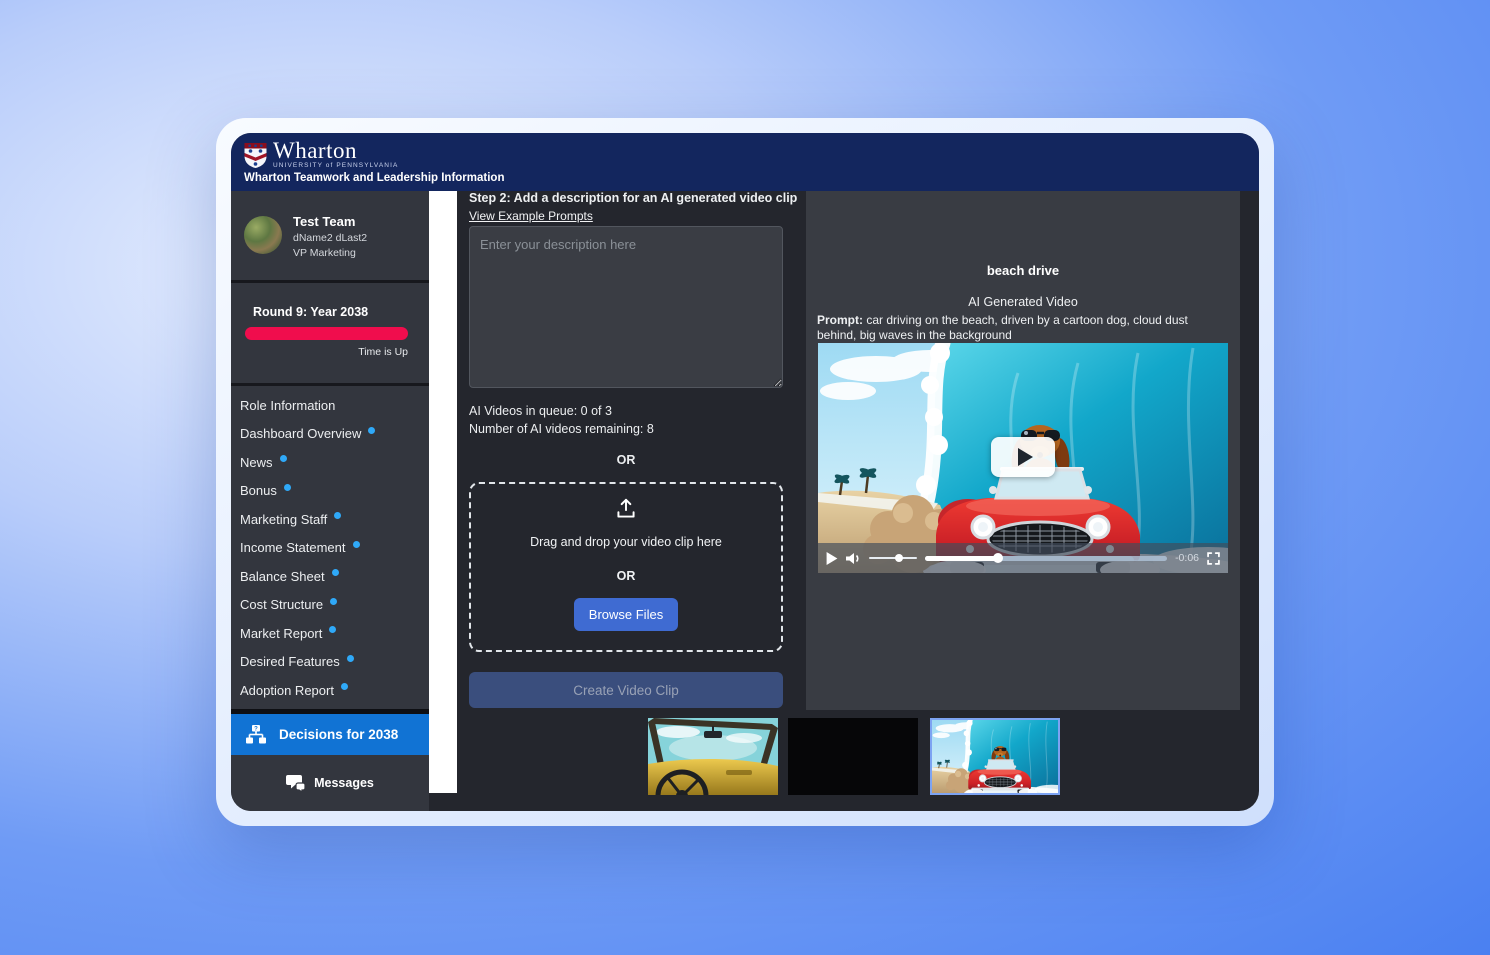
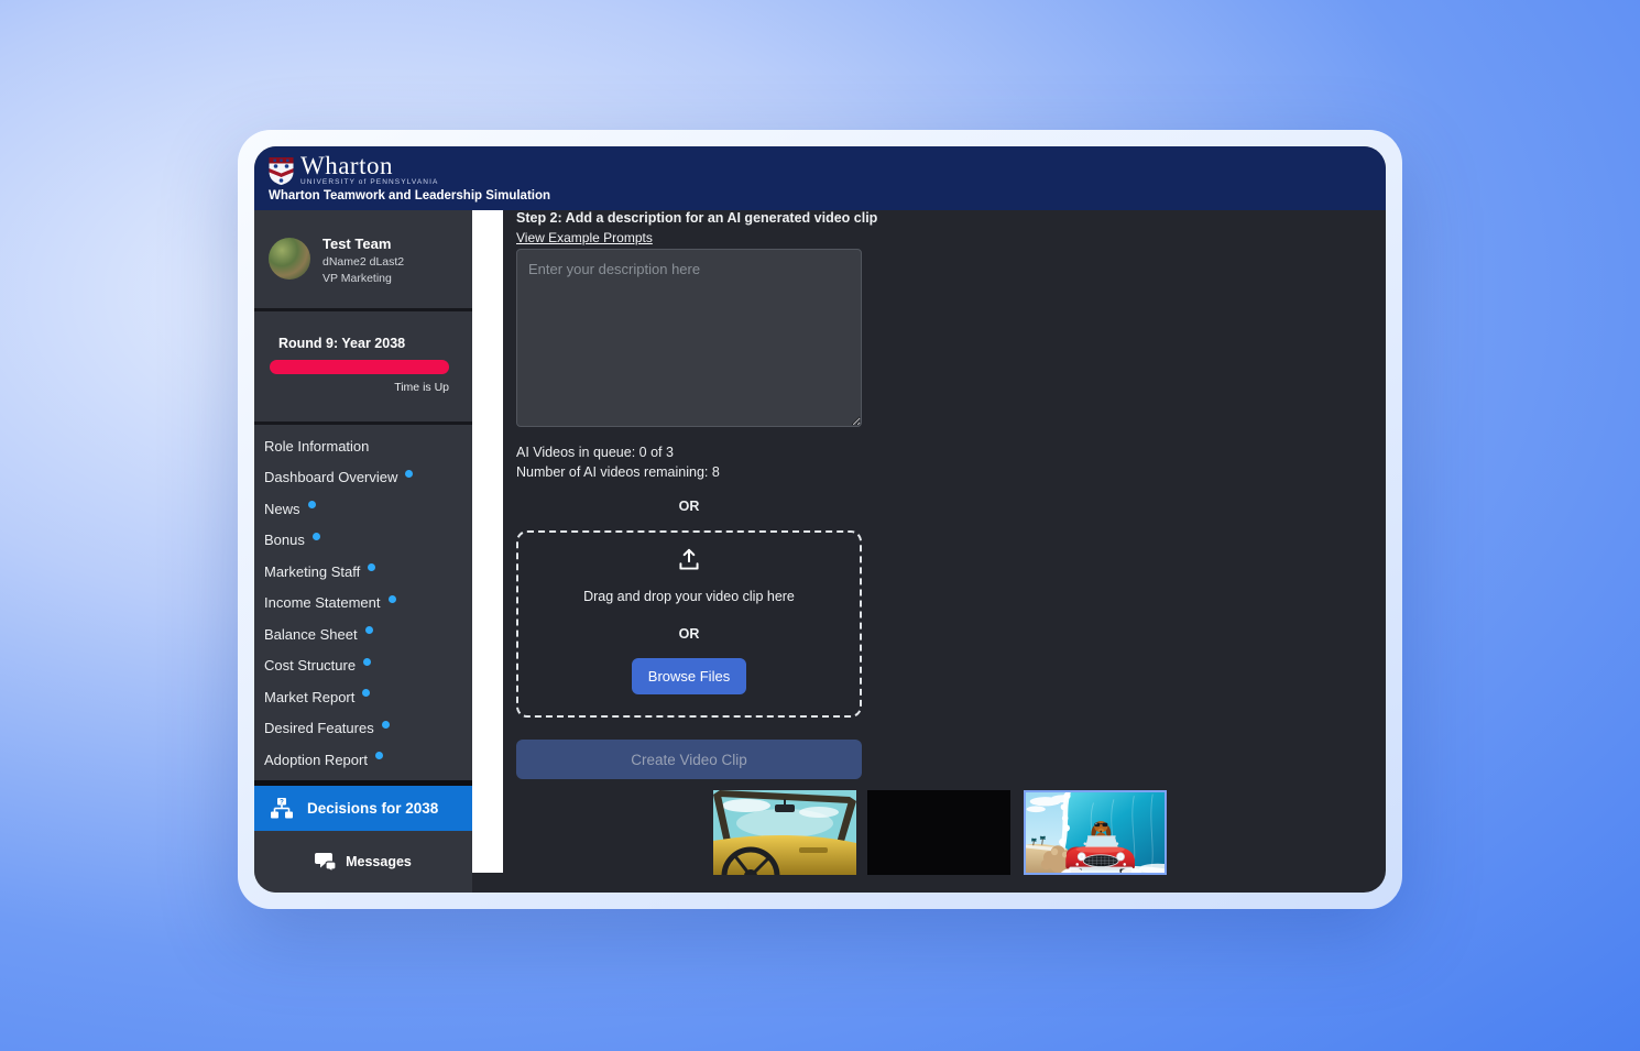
  Wharton
- Wharton Teamwork and Leadership Information
+ Wharton Teamwork and Leadership Simulation
  Test Team
  dName2 dLast2
  VP Marketing
  Round 9: Year 2038
  Time is Up
  Role Information
  Dashboard Overview
  News
  Bonus
  Marketing Staff
  Income Statement
  Balance Sheet
  Cost Structure
  Market Report
  Desired Features
  Adoption Report
  Decisions for 2038
  Messages
  Step 2: Add a description for an AI generated video clip
  View Example Prompts
  Enter your description here
  AI Videos in queue: 0 of 3
  Number of AI videos remaining: 8
  OR
  Drag and drop your video clip here
  OR
  Browse Files
  Create Video Clip
- beach drive
- AI Generated Video
- Prompt: car driving on the beach, driven by a cartoon dog, cloud dust behind, big waves in the background
- -0:06
